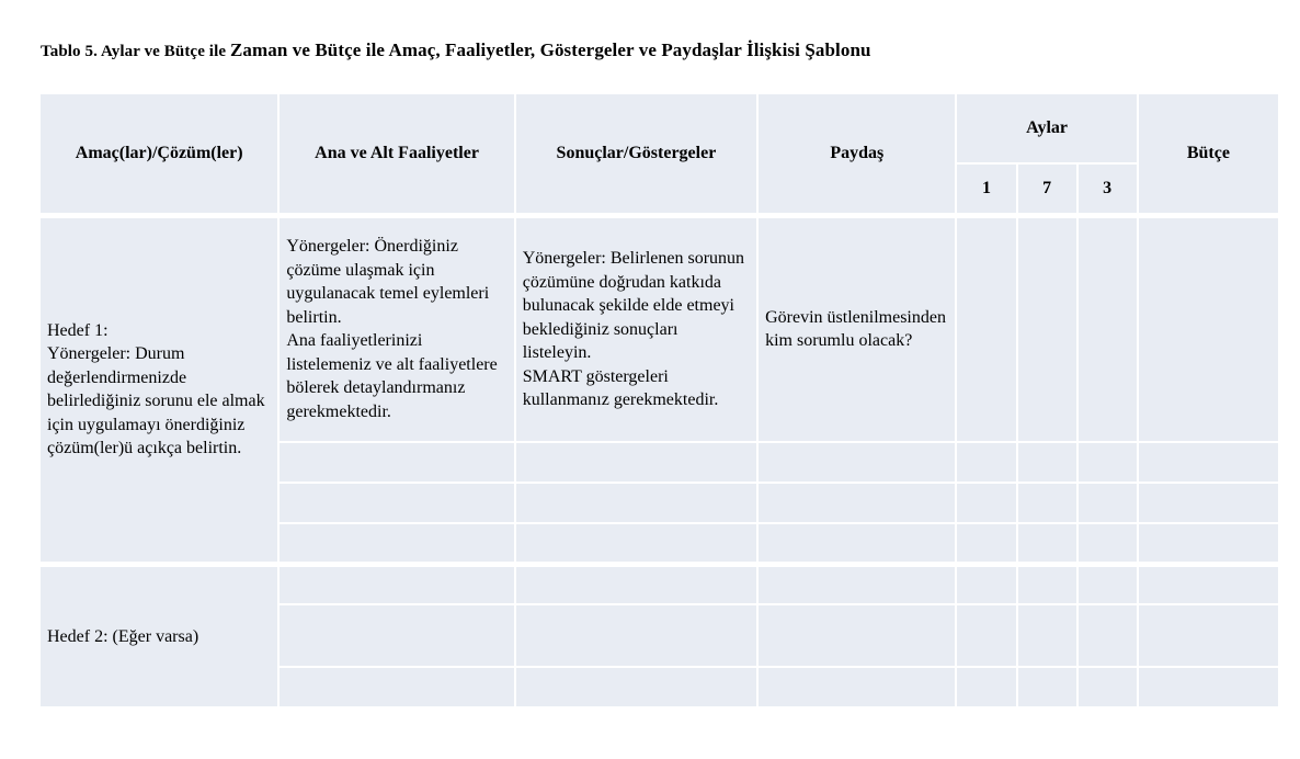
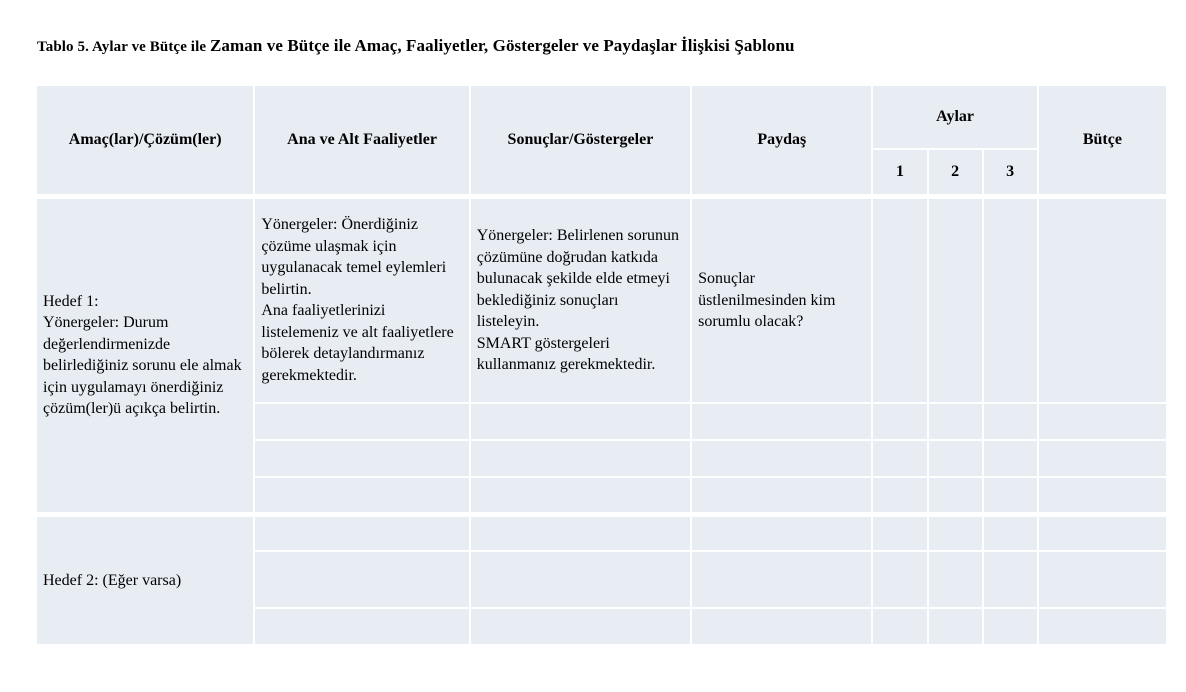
  Tablo 5. Aylar ve Bütçe ile Zaman ve Bütçe ile Amaç, Faaliyetler, Göstergeler ve Paydaşlar İlişkisi Şablonu
  Amaç(lar)/Çözüm(ler)	Ana ve Alt Faaliyetler	Sonuçlar/Göstergeler	Paydaş	Aylar	Bütçe
- 1	7	3
+ 1	2	3
- Hedef 1: Yönergeler: Durum değerlendirmenizde belirlediğiniz sorunu ele almak için uygulamayı önerdiğiniz çözüm(ler)ü açıkça belirtin.	Yönergeler: Önerdiğiniz çözüme ulaşmak için uygulanacak temel eylemleri belirtin. Ana faaliyetlerinizi listelemeniz ve alt faaliyetlere bölerek detaylandırmanız gerekmektedir.	Yönergeler: Belirlenen sorunun çözümüne doğrudan katkıda bulunacak şekilde elde etmeyi beklediğiniz sonuçları listeleyin. SMART göstergeleri kullanmanız gerekmektedir.	Görevin üstlenilmesinden kim sorumlu olacak?
+ Hedef 1: Yönergeler: Durum değerlendirmenizde belirlediğiniz sorunu ele almak için uygulamayı önerdiğiniz çözüm(ler)ü açıkça belirtin.	Yönergeler: Önerdiğiniz çözüme ulaşmak için uygulanacak temel eylemleri belirtin. Ana faaliyetlerinizi listelemeniz ve alt faaliyetlere bölerek detaylandırmanız gerekmektedir.	Yönergeler: Belirlenen sorunun çözümüne doğrudan katkıda bulunacak şekilde elde etmeyi beklediğiniz sonuçları listeleyin. SMART göstergeleri kullanmanız gerekmektedir.	Sonuçlar üstlenilmesinden kim sorumlu olacak?
  Hedef 2: (Eğer varsa)
